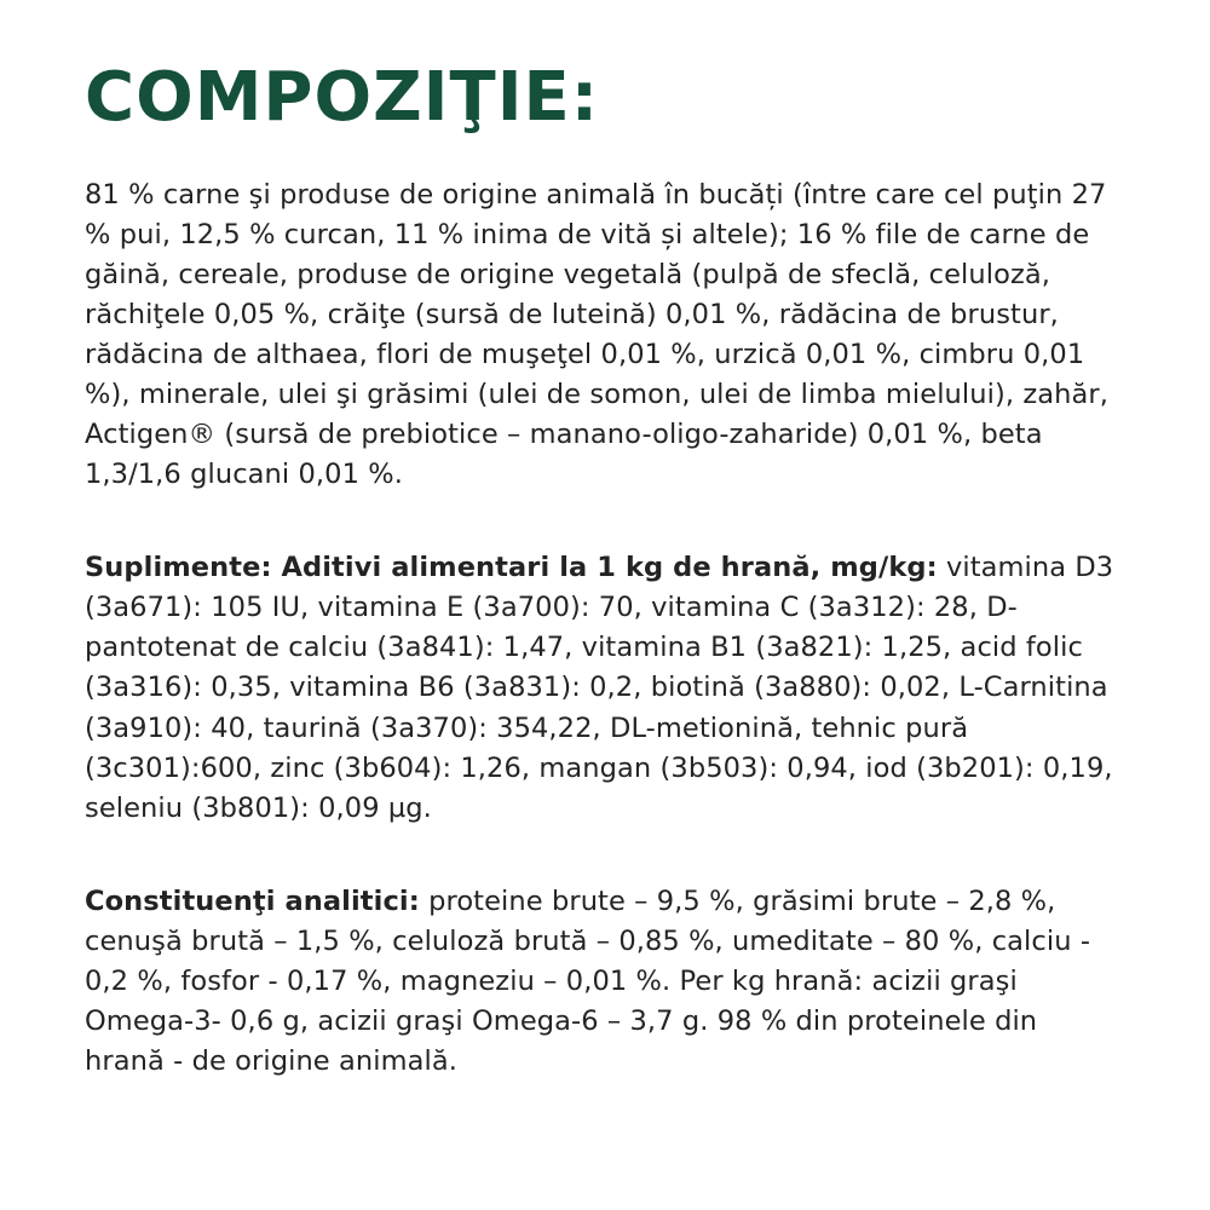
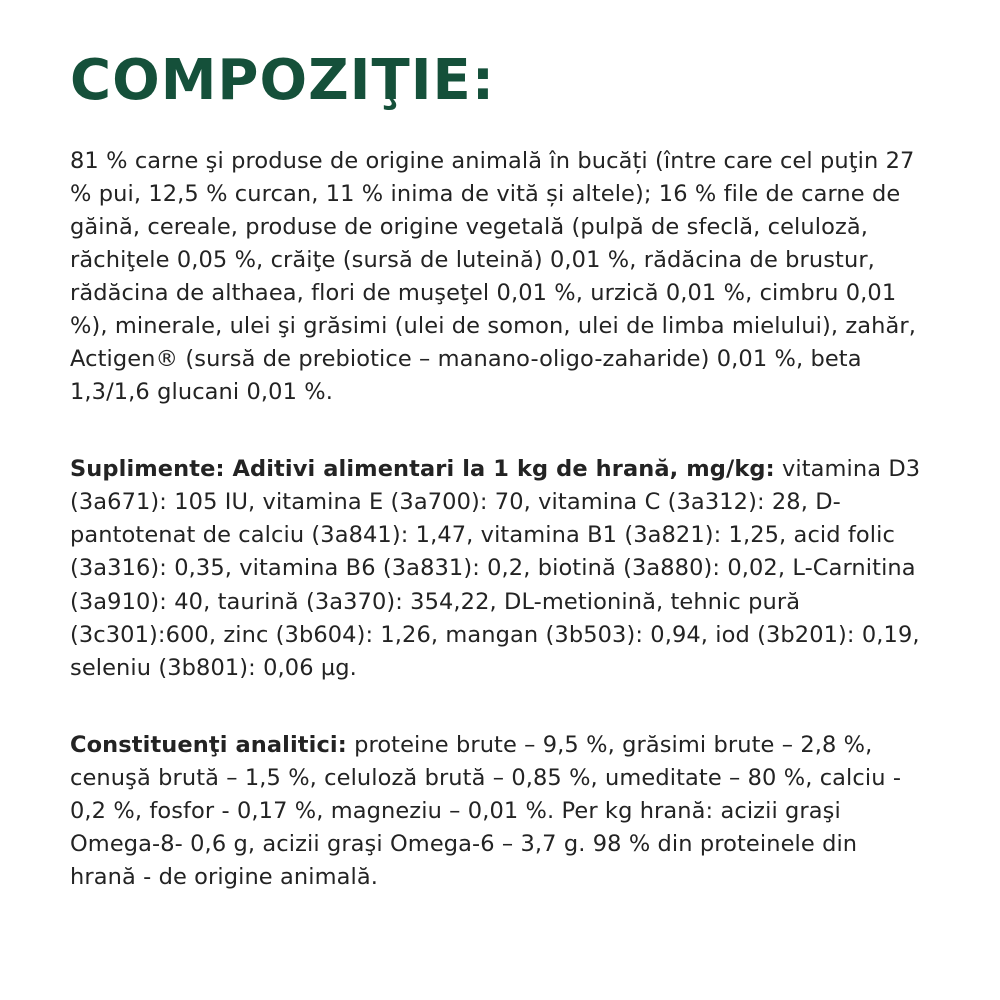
  COMPOZIŢIE:
  81 % carne şi produse de origine animală în bucăți (între care cel puţin 27 % pui, 12,5 % curcan, 11 % inima de vită și altele); 16 % file de carne de găină, cereale, produse de origine vegetală (pulpă de sfeclă, celuloză, răchiţele 0,05 %, crăiţe (sursă de luteină) 0,01 %, rădăcina de brustur, rădăcina de althaea, flori de muşeţel 0,01 %, urzică 0,01 %, cimbru 0,01 %), minerale, ulei şi grăsimi (ulei de somon, ulei de limba mielului), zahăr, Actigen® (sursă de prebiotice – manano-oligo-zaharide) 0,01 %, beta 1,3/1,6 glucani 0,01 %.
- Suplimente: Aditivi alimentari la 1 kg de hrană, mg/kg: vitamina D3 (3a671): 105 IU, vitamina E (3a700): 70, vitamina C (3a312): 28, D-pantotenat de calciu (3a841): 1,47, vitamina B1 (3a821): 1,25, acid folic (3a316): 0,35, vitamina B6 (3a831): 0,2, biotină (3a880): 0,02, L-Carnitina (3a910): 40, taurină (3a370): 354,22, DL-metionină, tehnic pură (3c301):600, zinc (3b604): 1,26, mangan (3b503): 0,94, iod (3b201): 0,19, seleniu (3b801): 0,09 µg.
+ Suplimente: Aditivi alimentari la 1 kg de hrană, mg/kg: vitamina D3 (3a671): 105 IU, vitamina E (3a700): 70, vitamina C (3a312): 28, D-pantotenat de calciu (3a841): 1,47, vitamina B1 (3a821): 1,25, acid folic (3a316): 0,35, vitamina B6 (3a831): 0,2, biotină (3a880): 0,02, L-Carnitina (3a910): 40, taurină (3a370): 354,22, DL-metionină, tehnic pură (3c301):600, zinc (3b604): 1,26, mangan (3b503): 0,94, iod (3b201): 0,19, seleniu (3b801): 0,06 µg.
- Constituenţi analitici: proteine brute – 9,5 %, grăsimi brute – 2,8 %, cenuşă brută – 1,5 %, celuloză brută – 0,85 %, umeditate – 80 %, calciu - 0,2 %, fosfor - 0,17 %, magneziu – 0,01 %. Per kg hrană: acizii graşi Omega-3- 0,6 g, acizii graşi Omega-6 – 3,7 g. 98 % din proteinele din hrană - de origine animală.
+ Constituenţi analitici: proteine brute – 9,5 %, grăsimi brute – 2,8 %, cenuşă brută – 1,5 %, celuloză brută – 0,85 %, umeditate – 80 %, calciu - 0,2 %, fosfor - 0,17 %, magneziu – 0,01 %. Per kg hrană: acizii graşi Omega-8- 0,6 g, acizii graşi Omega-6 – 3,7 g. 98 % din proteinele din hrană - de origine animală.
